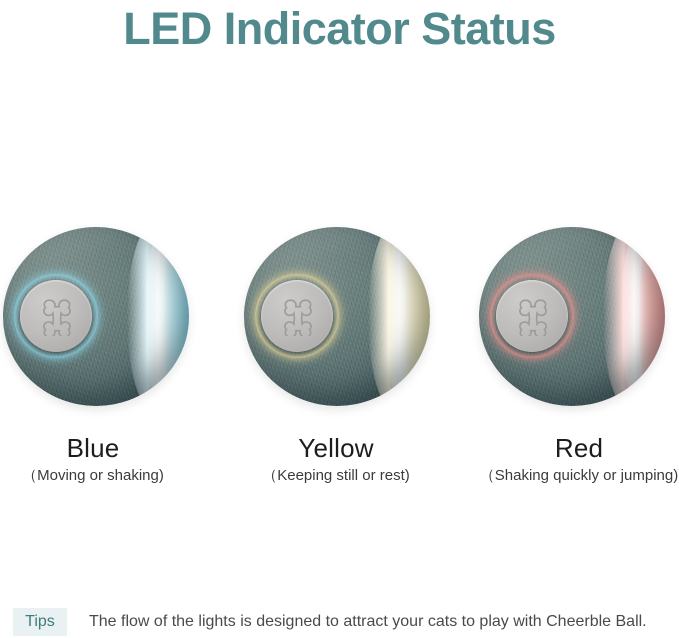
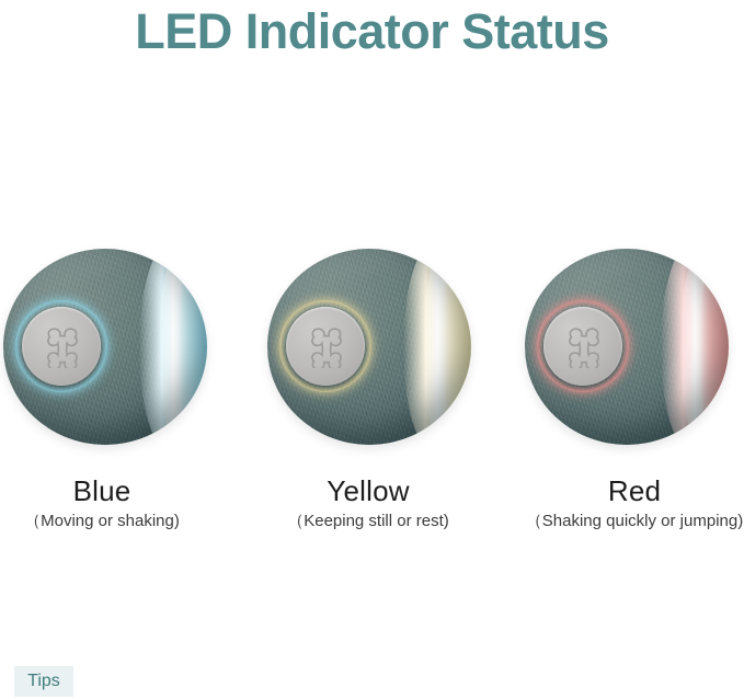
  LED Indicator Status
  Blue
  （Moving or shaking)
  Yellow
  （Keeping still or rest)
  Red
  （Shaking quickly or jumping)
  Tips
- The flow of the lights is designed to attract your cats to play with Cheerble Ball.
